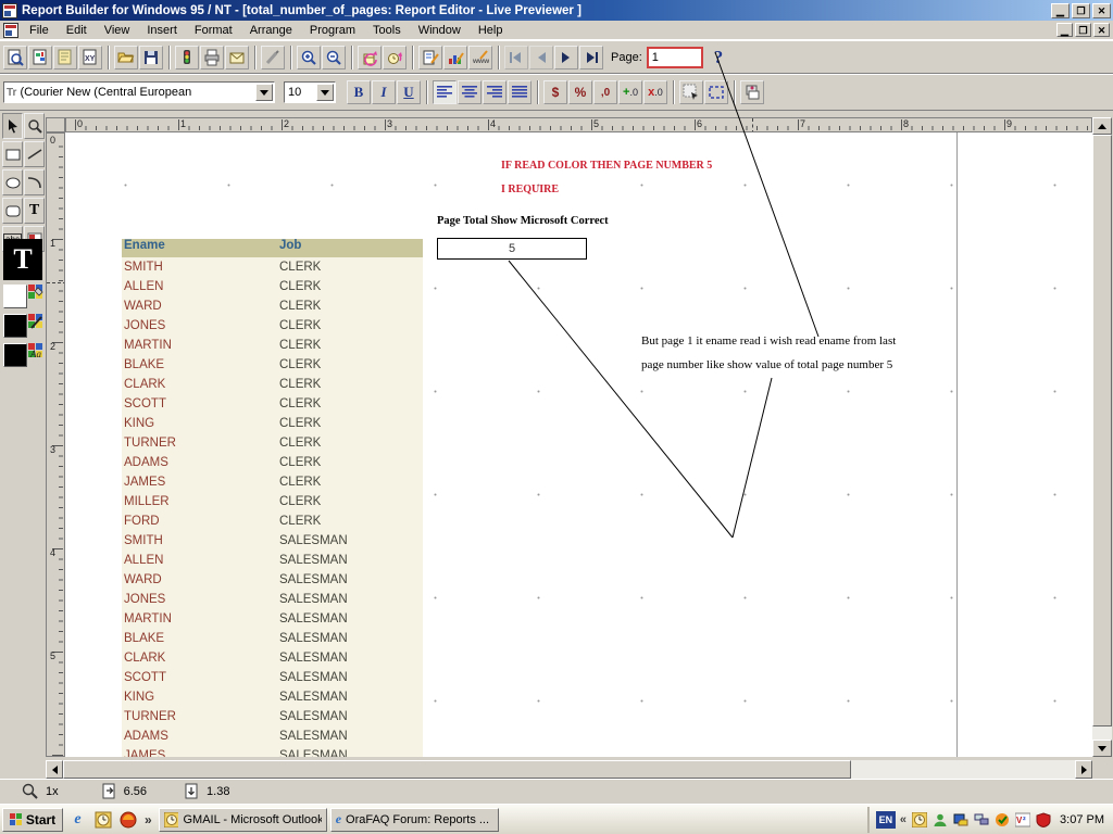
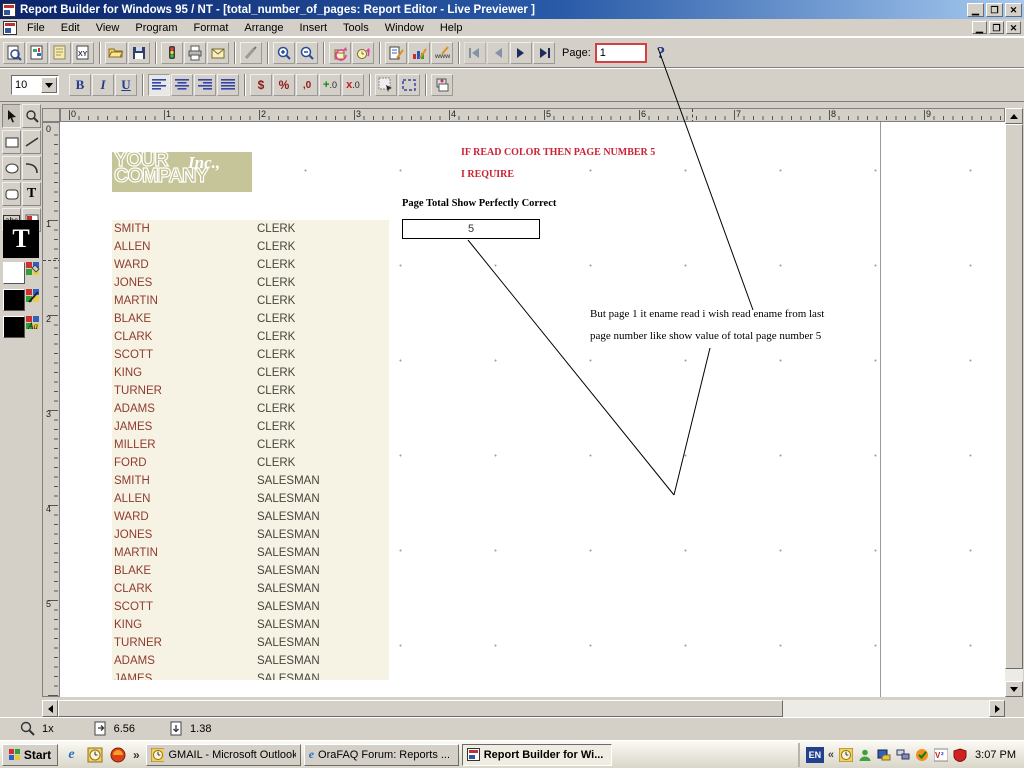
  Report Builder for Windows 95 / NT - [total_number_of_pages: Report Editor - Live Previewer ]
  ▁
  ❐
  ✕
  File
  Edit
  View
- Insert
+ Program
  Format
  Arrange
- Program
+ Insert
  Tools
  Window
  Help
  ▁
  ❐
  ✕
  Page:
  1
  ?
- Tr
- (Courier New (Central European
  10
  B
  I
  U
  $
  %
  ,0
  +
  .0
  x
  .0
  T
  T
  Aa
  0
  1
  2
  3
  4
  5
  6
  7
  8
  9
  0
  1
  2
  3
  4
  5
+ YOUR
+ COMPANY
+ Inc.,
  IF READ COLOR THEN PAGE NUMBER 5
  I REQUIRE
- Page Total Show Microsoft Correct
+ Page Total Show Perfectly Correct
  5
  But page 1 it ename read i wish read ename from last
  page number like show value of total page number 5
- Ename
- Job
  SMITH
  CLERK
  ALLEN
  CLERK
  WARD
  CLERK
  JONES
  CLERK
  MARTIN
  CLERK
  BLAKE
  CLERK
  CLARK
  CLERK
  SCOTT
  CLERK
  KING
  CLERK
  TURNER
  CLERK
  ADAMS
  CLERK
  JAMES
  CLERK
  MILLER
  CLERK
  FORD
  CLERK
  SMITH
  SALESMAN
  ALLEN
  SALESMAN
  WARD
  SALESMAN
  JONES
  SALESMAN
  MARTIN
  SALESMAN
  BLAKE
  SALESMAN
  CLARK
  SALESMAN
  SCOTT
  SALESMAN
  KING
  SALESMAN
  TURNER
  SALESMAN
  ADAMS
  SALESMAN
  JAMES
  SALESMAN
  1x
  6.56
  1.38
  Start
  e
  »
  GMAIL - Microsoft Outlook
  e
  OraFAQ Forum: Reports ...
+ Report Builder for Wi...
  EN
  «
  V
  ²
  3:07 PM
